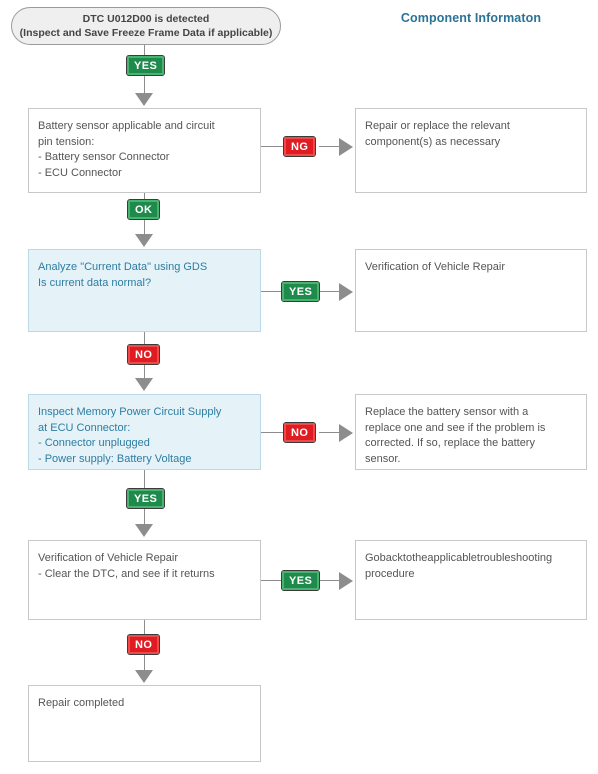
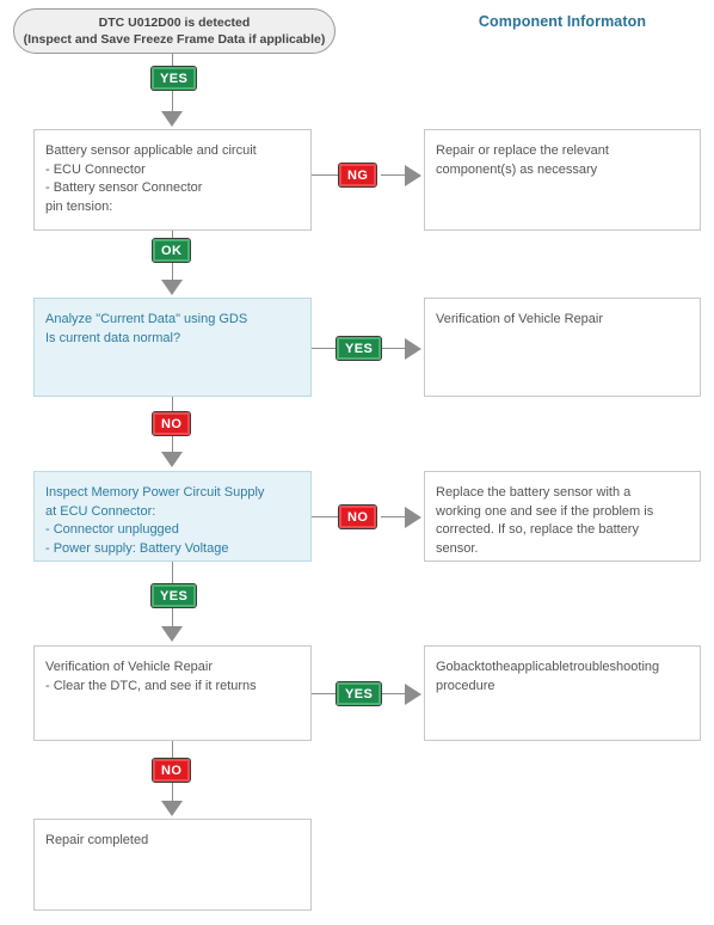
  Component Informaton
  DTC U012D00 is detected
  (Inspect and Save Freeze Frame Data if applicable)
  YES
  Battery sensor applicable and circuit
- pin tension:
+ - ECU Connector
  - Battery sensor Connector
- - ECU Connector
+ pin tension:
  NG
  Repair or replace the relevant
  component(s) as necessary
  OK
  Analyze "Current Data" using GDS
  Is current data normal?
  YES
  Verification of Vehicle Repair
  NO
  Inspect Memory Power Circuit Supply
  at ECU Connector:
  - Connector unplugged
  - Power supply: Battery Voltage
  NO
  Replace the battery sensor with a
- replace one and see if the problem is
+ working one and see if the problem is
  corrected. If so, replace the battery
  sensor.
  YES
  Verification of Vehicle Repair
  - Clear the DTC, and see if it returns
  YES
  Gobacktotheapplicabletroubleshooting
  procedure
  NO
  Repair completed
